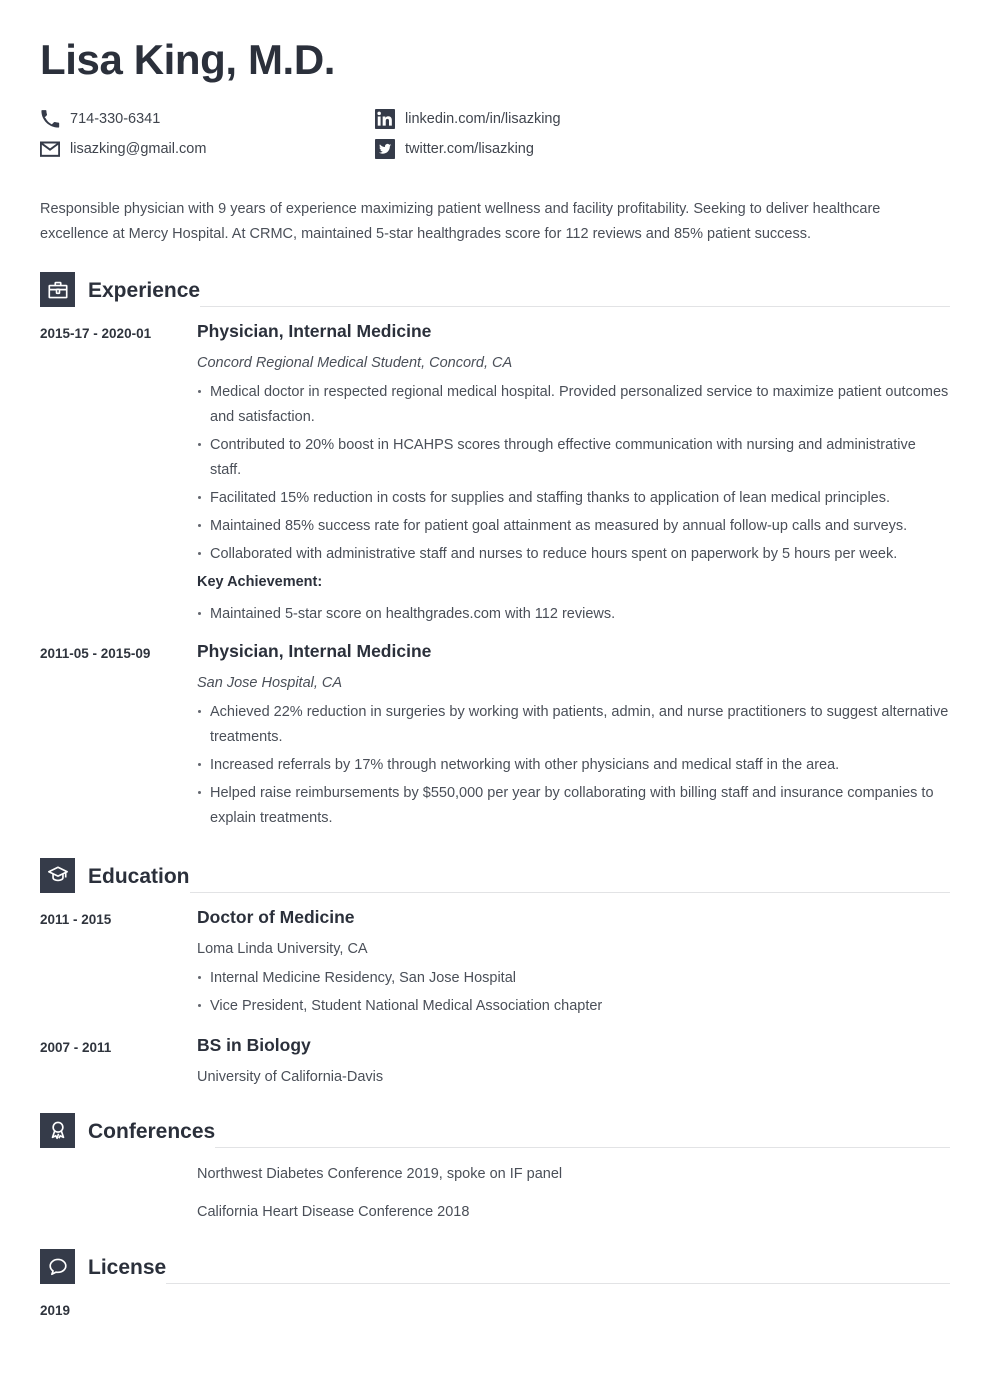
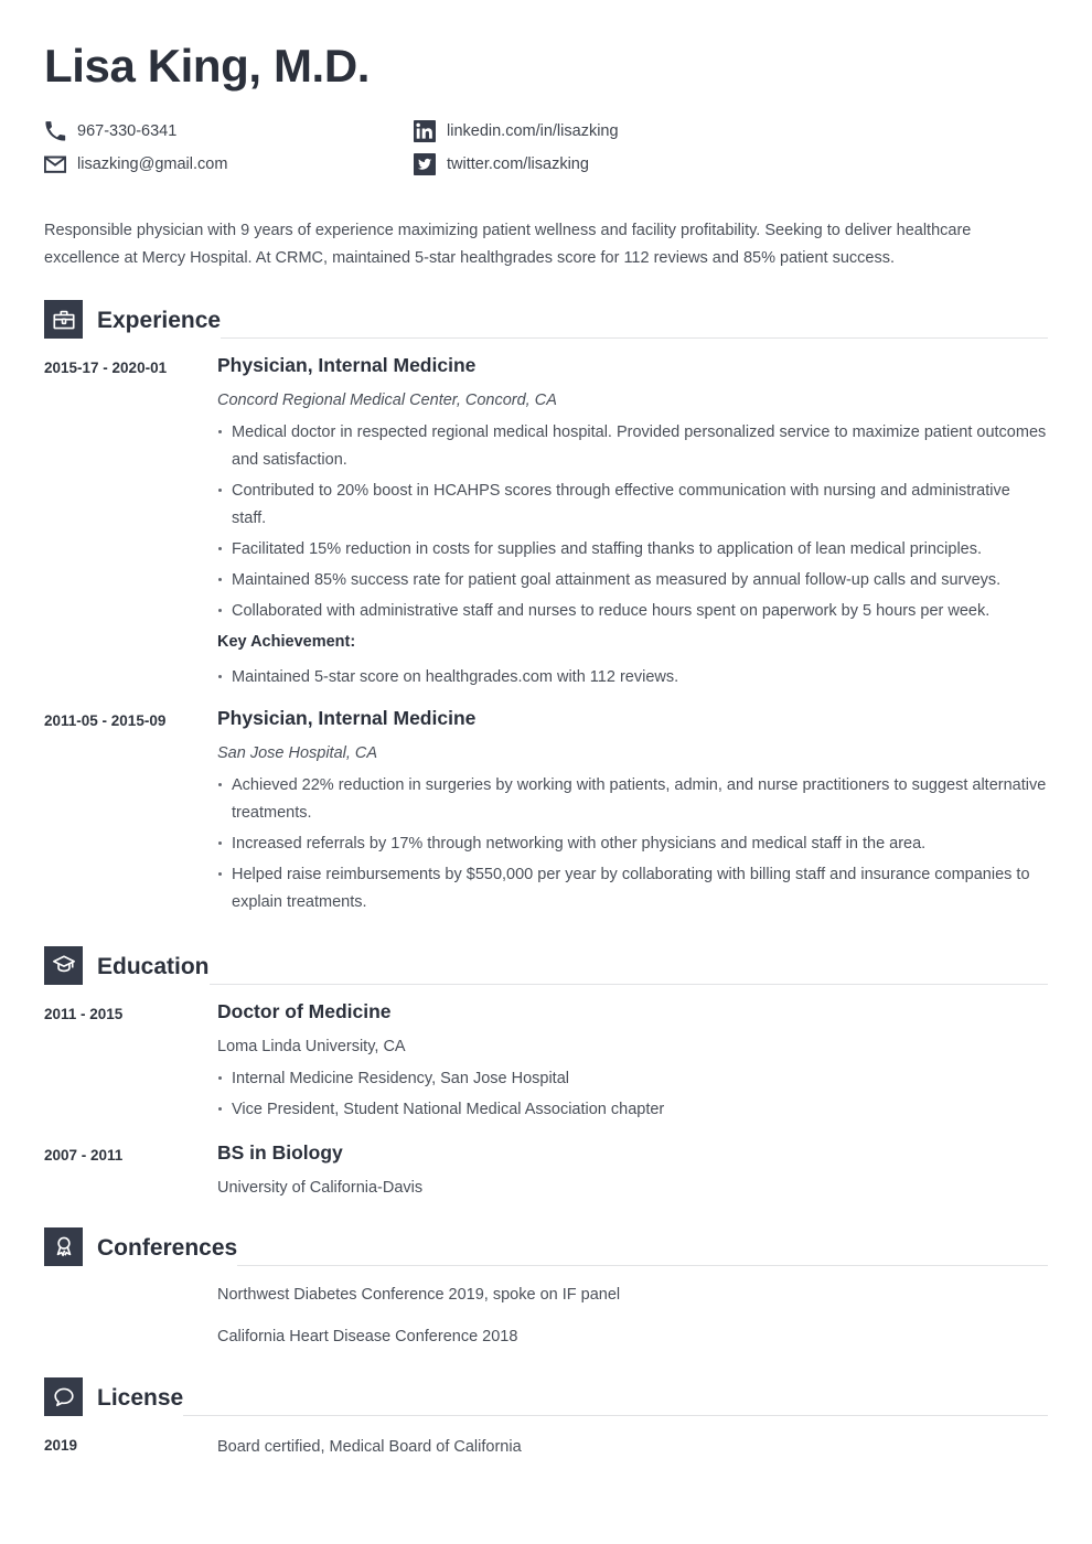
  Lisa King, M.D.
- 714-330-6341
+ 967-330-6341
  linkedin.com/in/lisazking
  lisazking@gmail.com
  twitter.com/lisazking
  Responsible physician with 9 years of experience maximizing patient wellness and facility profitability. Seeking to deliver healthcare excellence at Mercy Hospital. At CRMC, maintained 5-star healthgrades score for 112 reviews and 85% patient success.
  Experience
  2015-17 - 2020-01
  Physician, Internal Medicine
- Concord Regional Medical Student, Concord, CA
+ Concord Regional Medical Center, Concord, CA
  Medical doctor in respected regional medical hospital. Provided personalized service to maximize patient outcomes and satisfaction.
  Contributed to 20% boost in HCAHPS scores through effective communication with nursing and administrative staff.
  Facilitated 15% reduction in costs for supplies and staffing thanks to application of lean medical principles.
  Maintained 85% success rate for patient goal attainment as measured by annual follow-up calls and surveys.
  Collaborated with administrative staff and nurses to reduce hours spent on paperwork by 5 hours per week.
  Key Achievement:
  Maintained 5-star score on healthgrades.com with 112 reviews.
  2011-05 - 2015-09
  Physician, Internal Medicine
  San Jose Hospital, CA
  Achieved 22% reduction in surgeries by working with patients, admin, and nurse practitioners to suggest alternative treatments.
  Increased referrals by 17% through networking with other physicians and medical staff in the area.
  Helped raise reimbursements by $550,000 per year by collaborating with billing staff and insurance companies to explain treatments.
  Education
  2011 - 2015
  Doctor of Medicine
  Loma Linda University, CA
  Internal Medicine Residency, San Jose Hospital
  Vice President, Student National Medical Association chapter
  2007 - 2011
  BS in Biology
  University of California-Davis
  Conferences
  Northwest Diabetes Conference 2019, spoke on IF panel
  California Heart Disease Conference 2018
  License
  2019
+ Board certified, Medical Board of California
